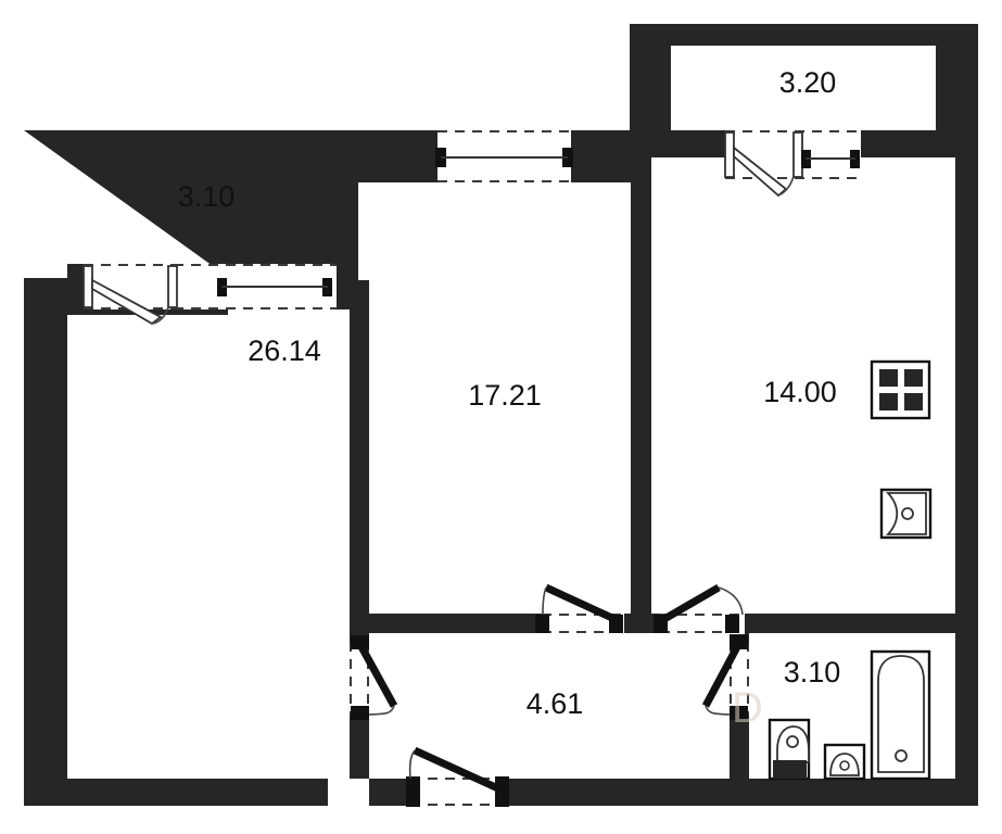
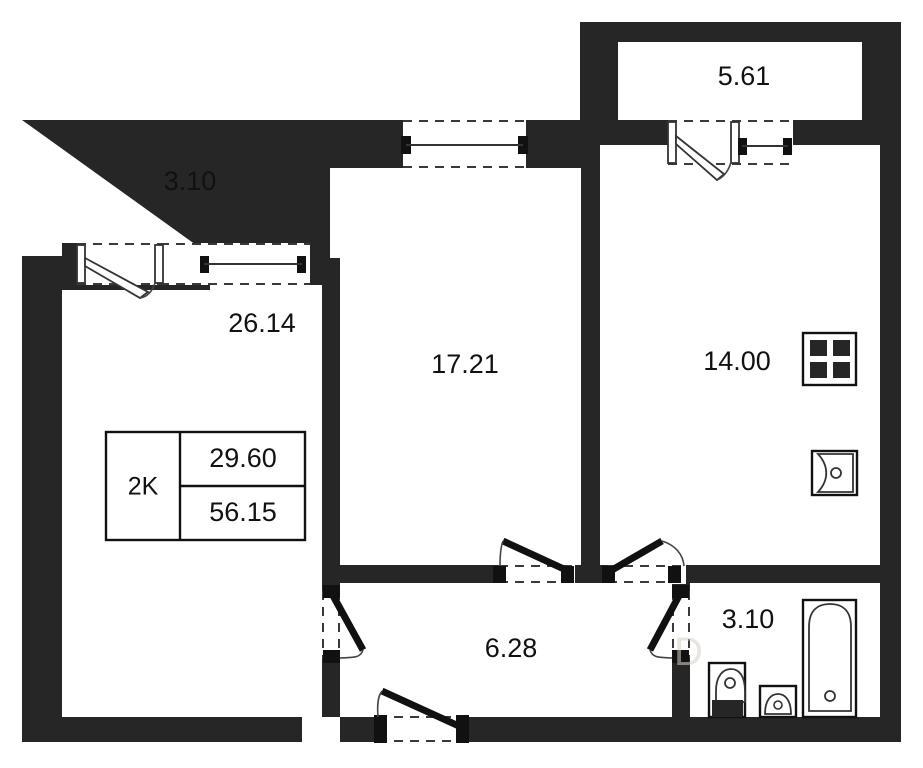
+ 2K
+ 29.60
+ 56.15
- 3.20
+ 5.61
  26.14
  17.21
  14.00
- 4.61
+ 6.28
  3.10
  D
